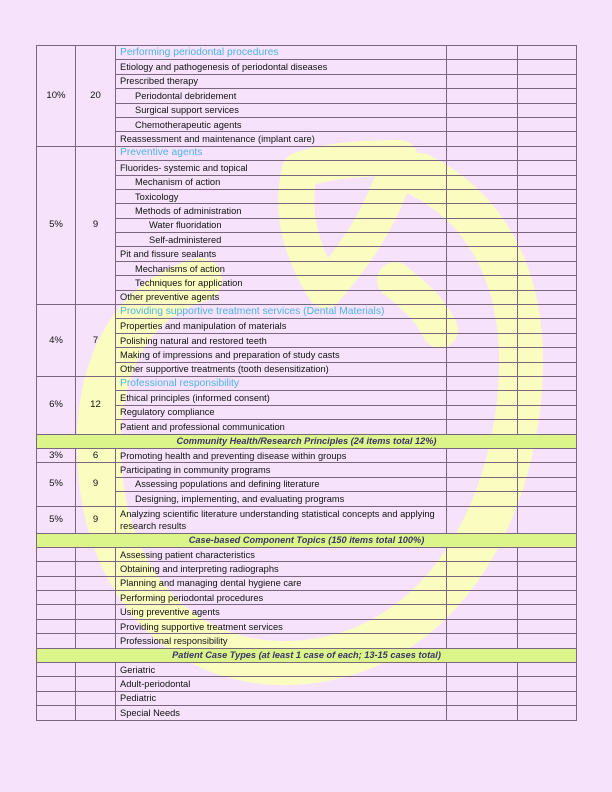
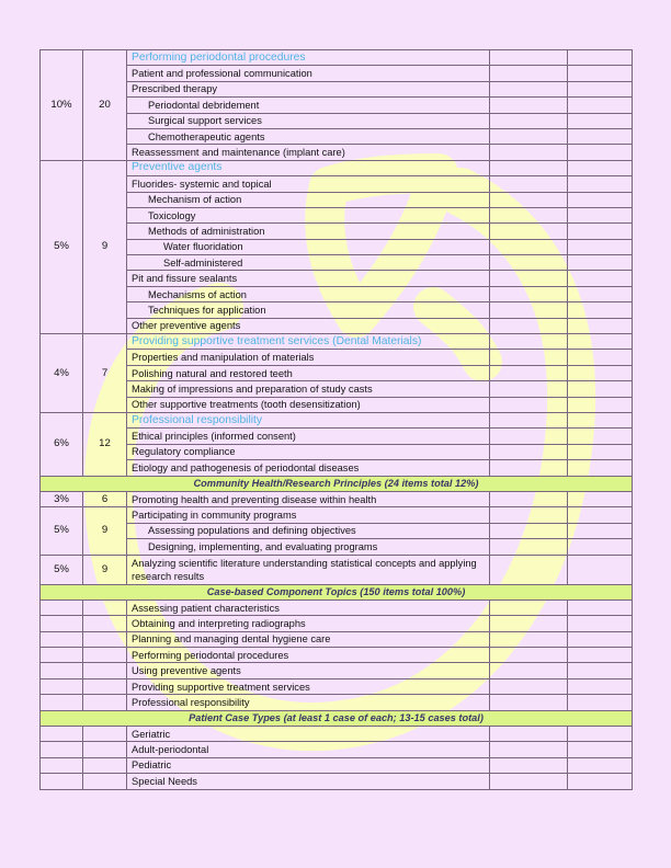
  10%	20	Performing periodontal procedures
- Etiology and pathogenesis of periodontal diseases
+ Patient and professional communication
  Prescribed therapy
  Periodontal debridement
  Surgical support services
  Chemotherapeutic agents
  Reassessment and maintenance (implant care)
  5%	9	Preventive agents
  Fluorides- systemic and topical
  Mechanism of action
  Toxicology
  Methods of administration
  Water fluoridation
  Self-administered
  Pit and fissure sealants
  Mechanisms of action
  Techniques for application
  Other preventive agents
  4%	7	Providing supportive treatment services (Dental Materials)
  Properties and manipulation of materials
  Polishing natural and restored teeth
  Making of impressions and preparation of study casts
  Other supportive treatments (tooth desensitization)
  6%	12	Professional responsibility
  Ethical principles (informed consent)
  Regulatory compliance
- Patient and professional communication
+ Etiology and pathogenesis of periodontal diseases
  Community Health/Research Principles (24 items total 12%)
- 3%	6	Promoting health and preventing disease within groups
+ 3%	6	Promoting health and preventing disease within health
  5%	9	Participating in community programs
- Assessing populations and defining literature
+ Assessing populations and defining objectives
  Designing, implementing, and evaluating programs
  5%	9	Analyzing scientific literature understanding statistical concepts and applying research results
  Case-based Component Topics (150 items total 100%)
  		Assessing patient characteristics
  		Obtaining and interpreting radiographs
  		Planning and managing dental hygiene care
  		Performing periodontal procedures
  		Using preventive agents
  		Providing supportive treatment services
  		Professional responsibility
  Patient Case Types (at least 1 case of each; 13-15 cases total)
  		Geriatric
  		Adult-periodontal
  		Pediatric
  		Special Needs
